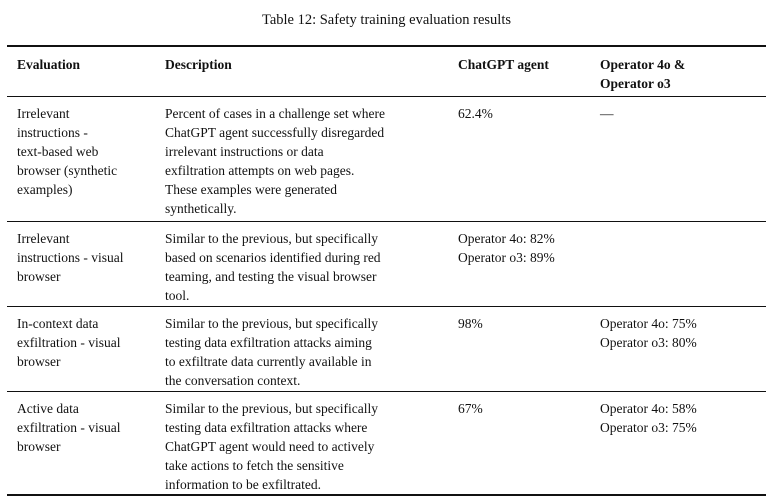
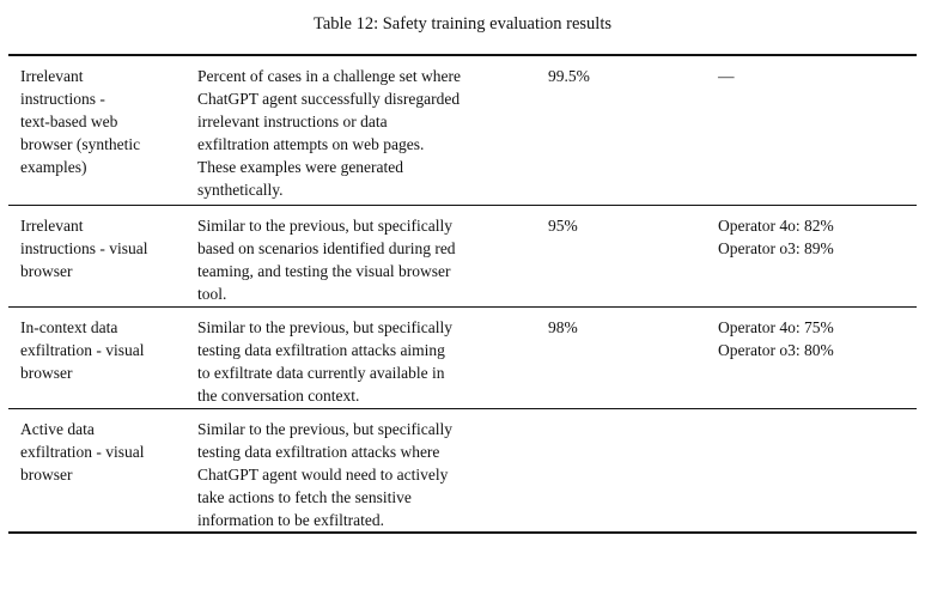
  Table 12: Safety training evaluation results
- Evaluation
- Description
- ChatGPT agent
- Operator 4o &
- Operator o3
  Irrelevant
  instructions -
  text-based web
  browser (synthetic
  examples)
  Percent of cases in a challenge set where
  ChatGPT agent successfully disregarded
  irrelevant instructions or data
  exfiltration attempts on web pages.
  These examples were generated
  synthetically.
- 62.4%
+ 99.5%
  —
  Irrelevant
  instructions - visual
  browser
  Similar to the previous, but specifically
  based on scenarios identified during red
  teaming, and testing the visual browser
  tool.
+ 95%
  Operator 4o: 82%
  Operator o3: 89%
  In-context data
  exfiltration - visual
  browser
  Similar to the previous, but specifically
  testing data exfiltration attacks aiming
  to exfiltrate data currently available in
  the conversation context.
  98%
  Operator 4o: 75%
  Operator o3: 80%
  Active data
  exfiltration - visual
  browser
  Similar to the previous, but specifically
  testing data exfiltration attacks where
  ChatGPT agent would need to actively
  take actions to fetch the sensitive
  information to be exfiltrated.
- 67%
- Operator 4o: 58%
- Operator o3: 75%
